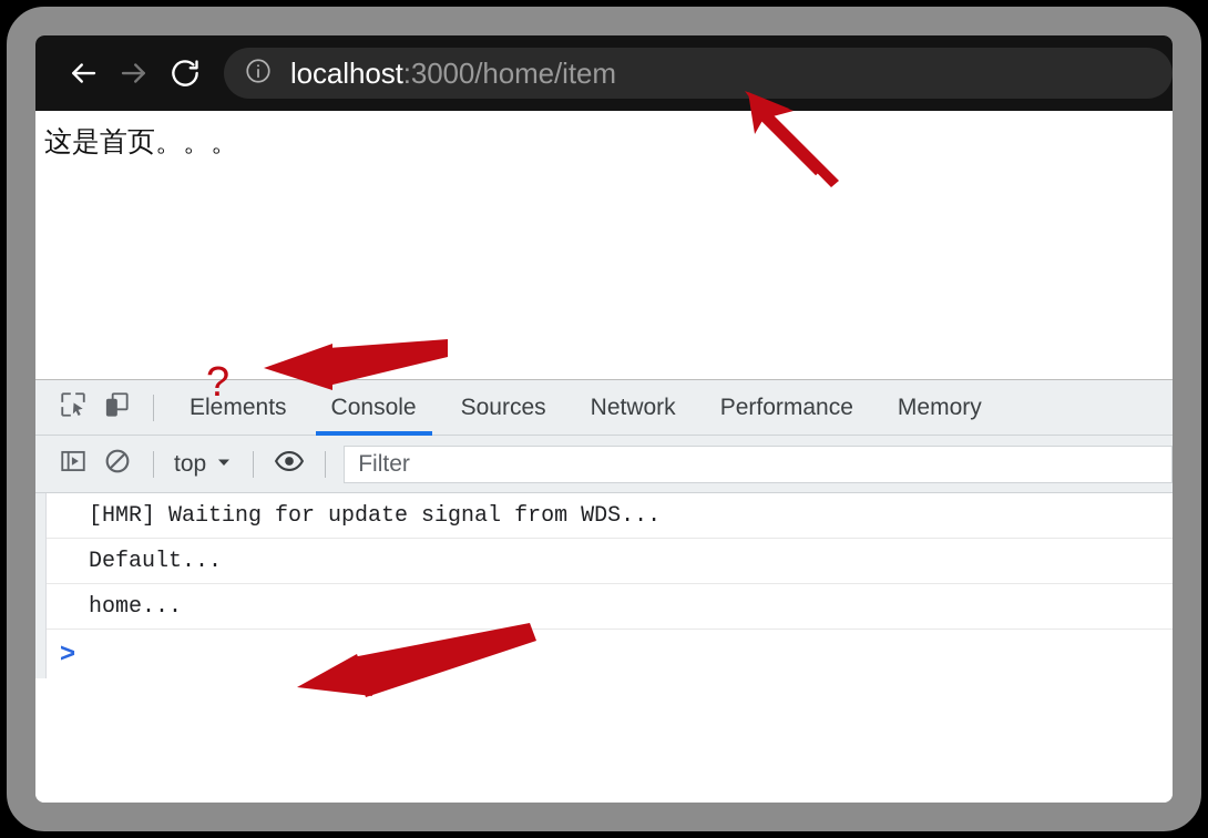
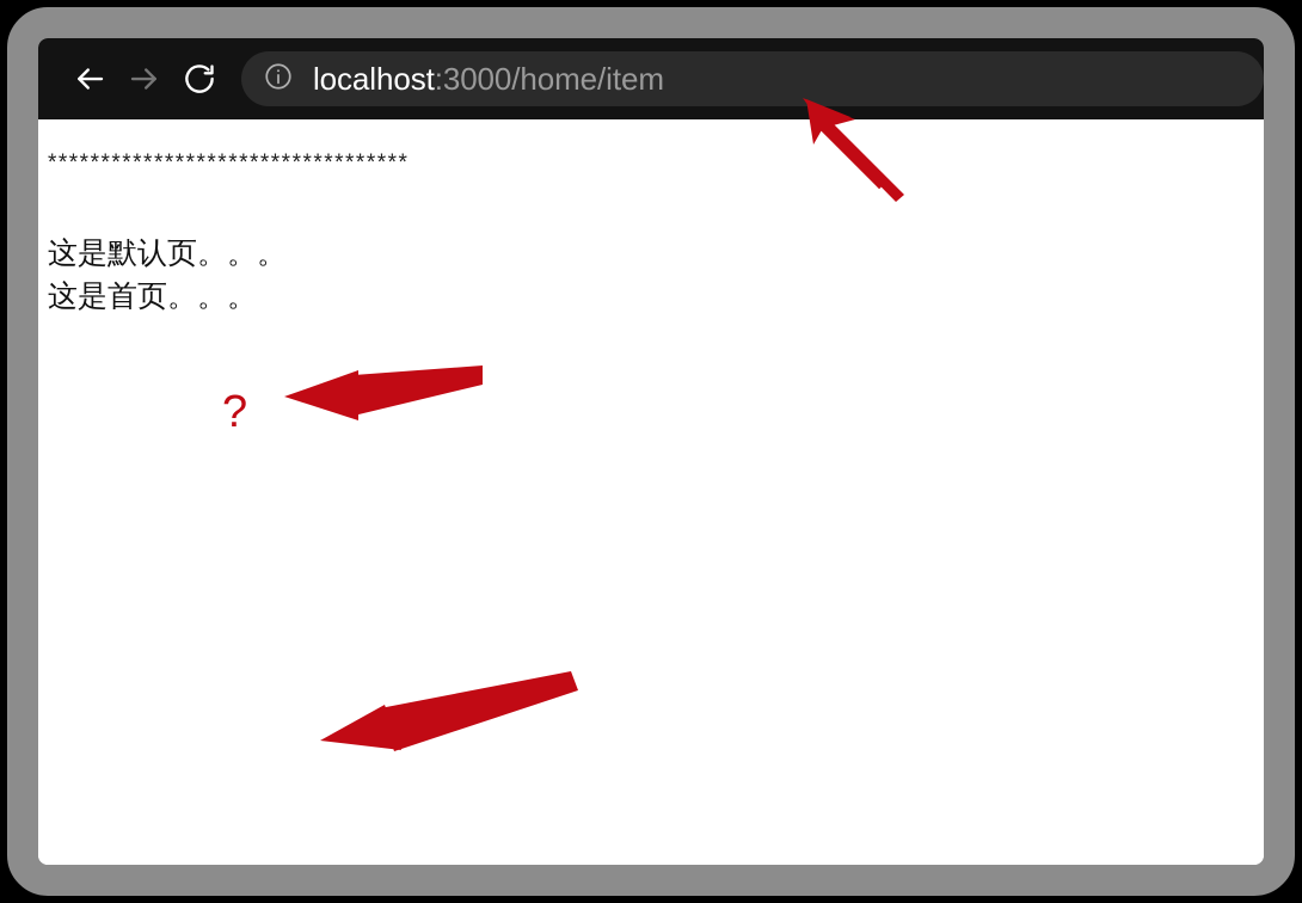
  localhost:3000/home/item
+ **********************************
+ 这是默认页。。。
  这是首页。。。
- Elements
- Console
- Sources
- Network
- Performance
- Memory
- top
- Filter
- [HMR] Waiting for update signal from WDS...
- Default...
- home...
- >
  ?
